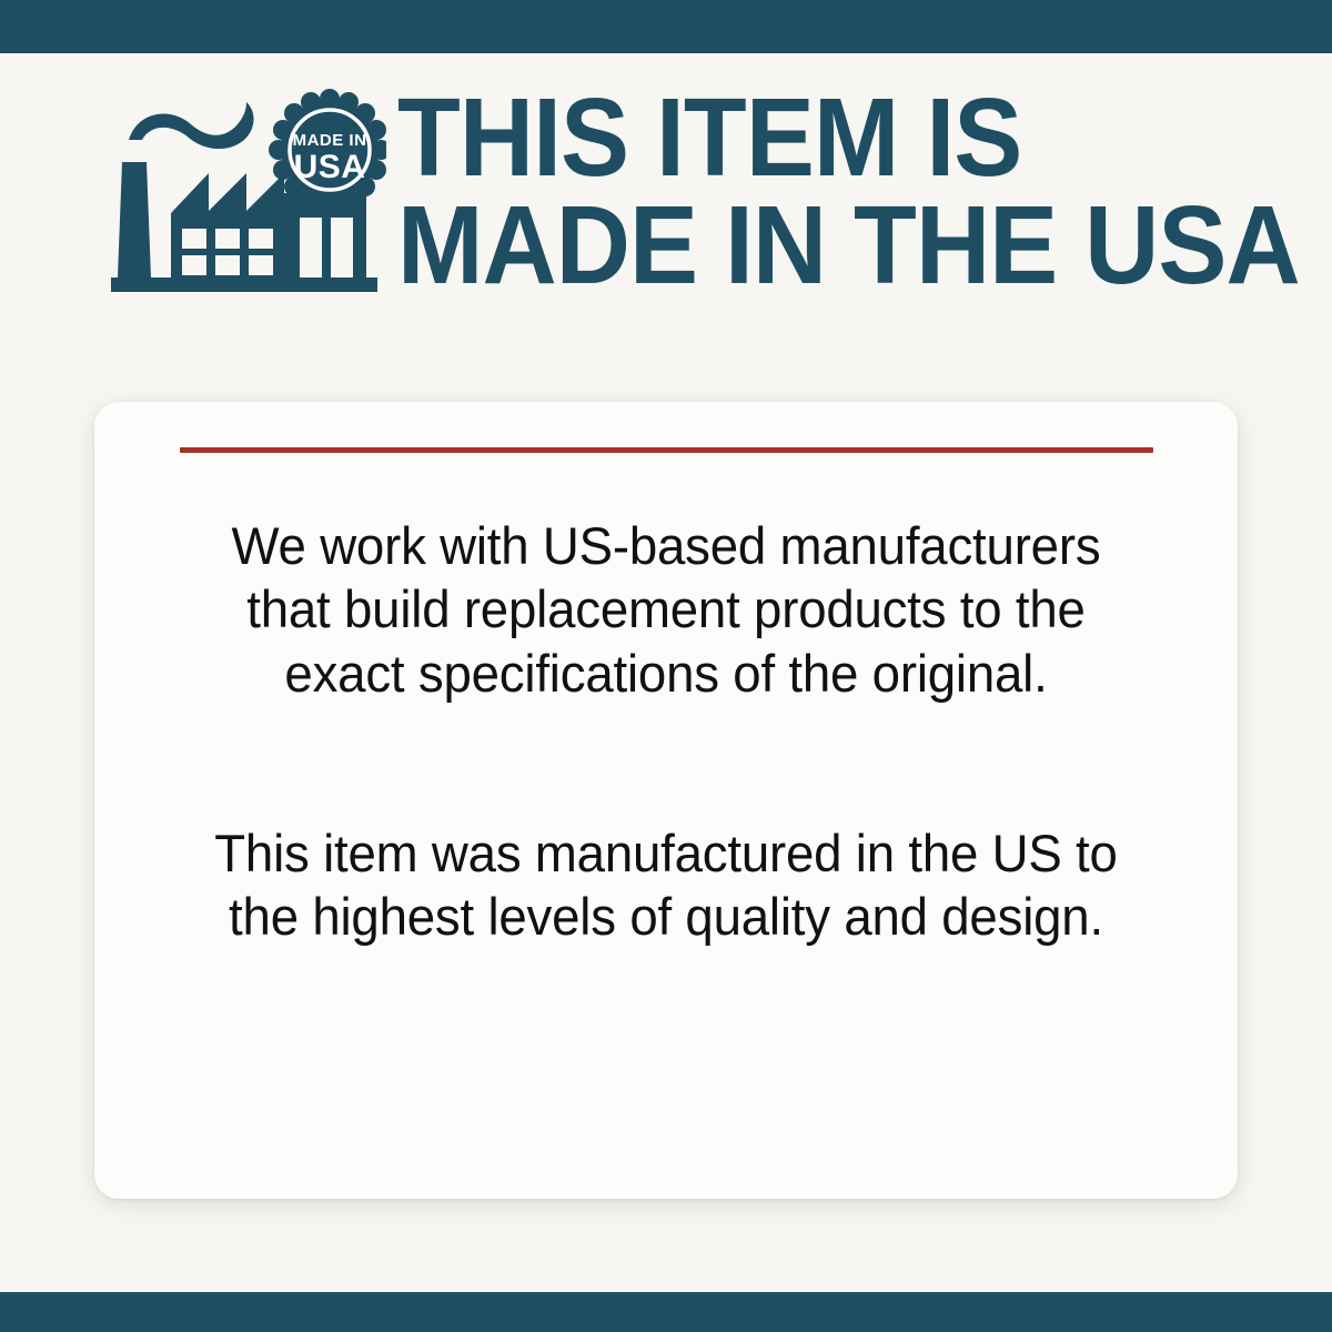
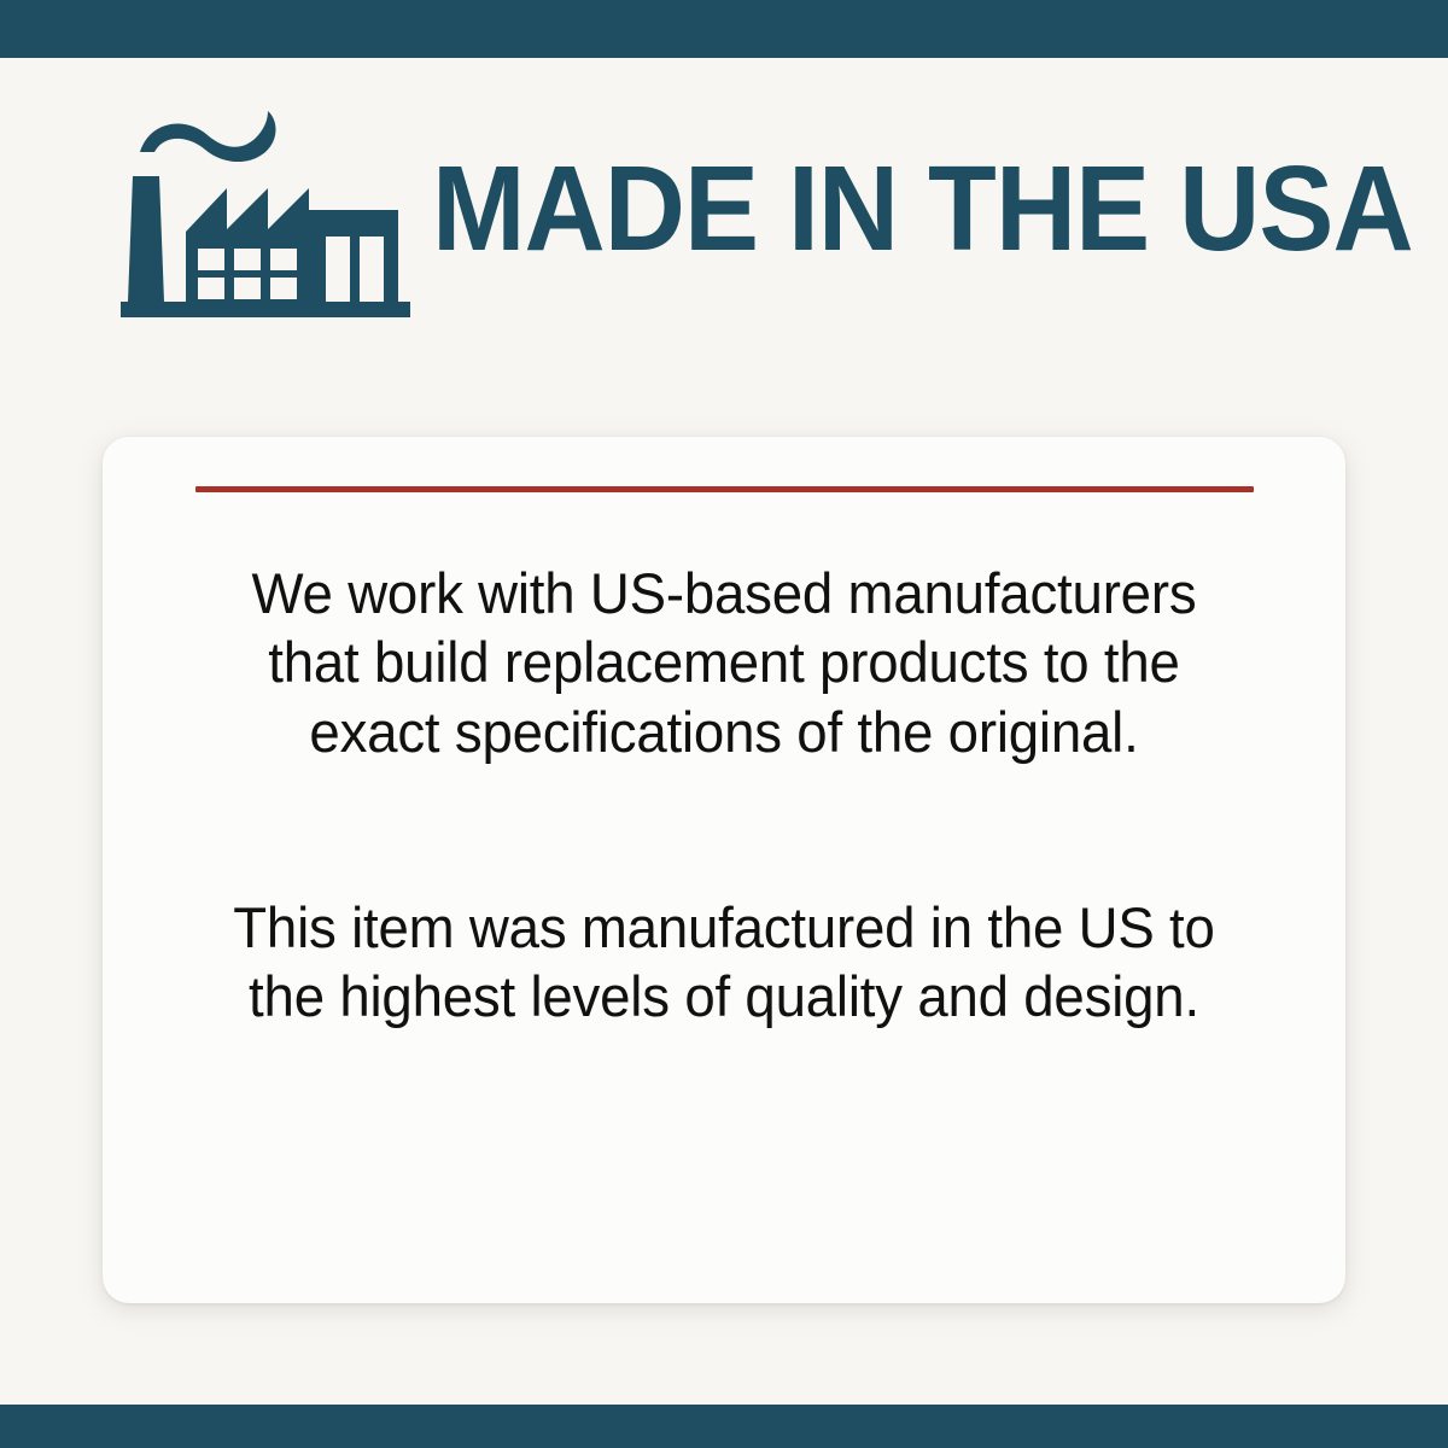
- MADE IN
- USA
- THIS ITEM IS
  MADE IN THE USA
  We work with US-based manufacturers that build replacement products to the exact specifications of the original.
  This item was manufactured in the US to the highest levels of quality and design.
